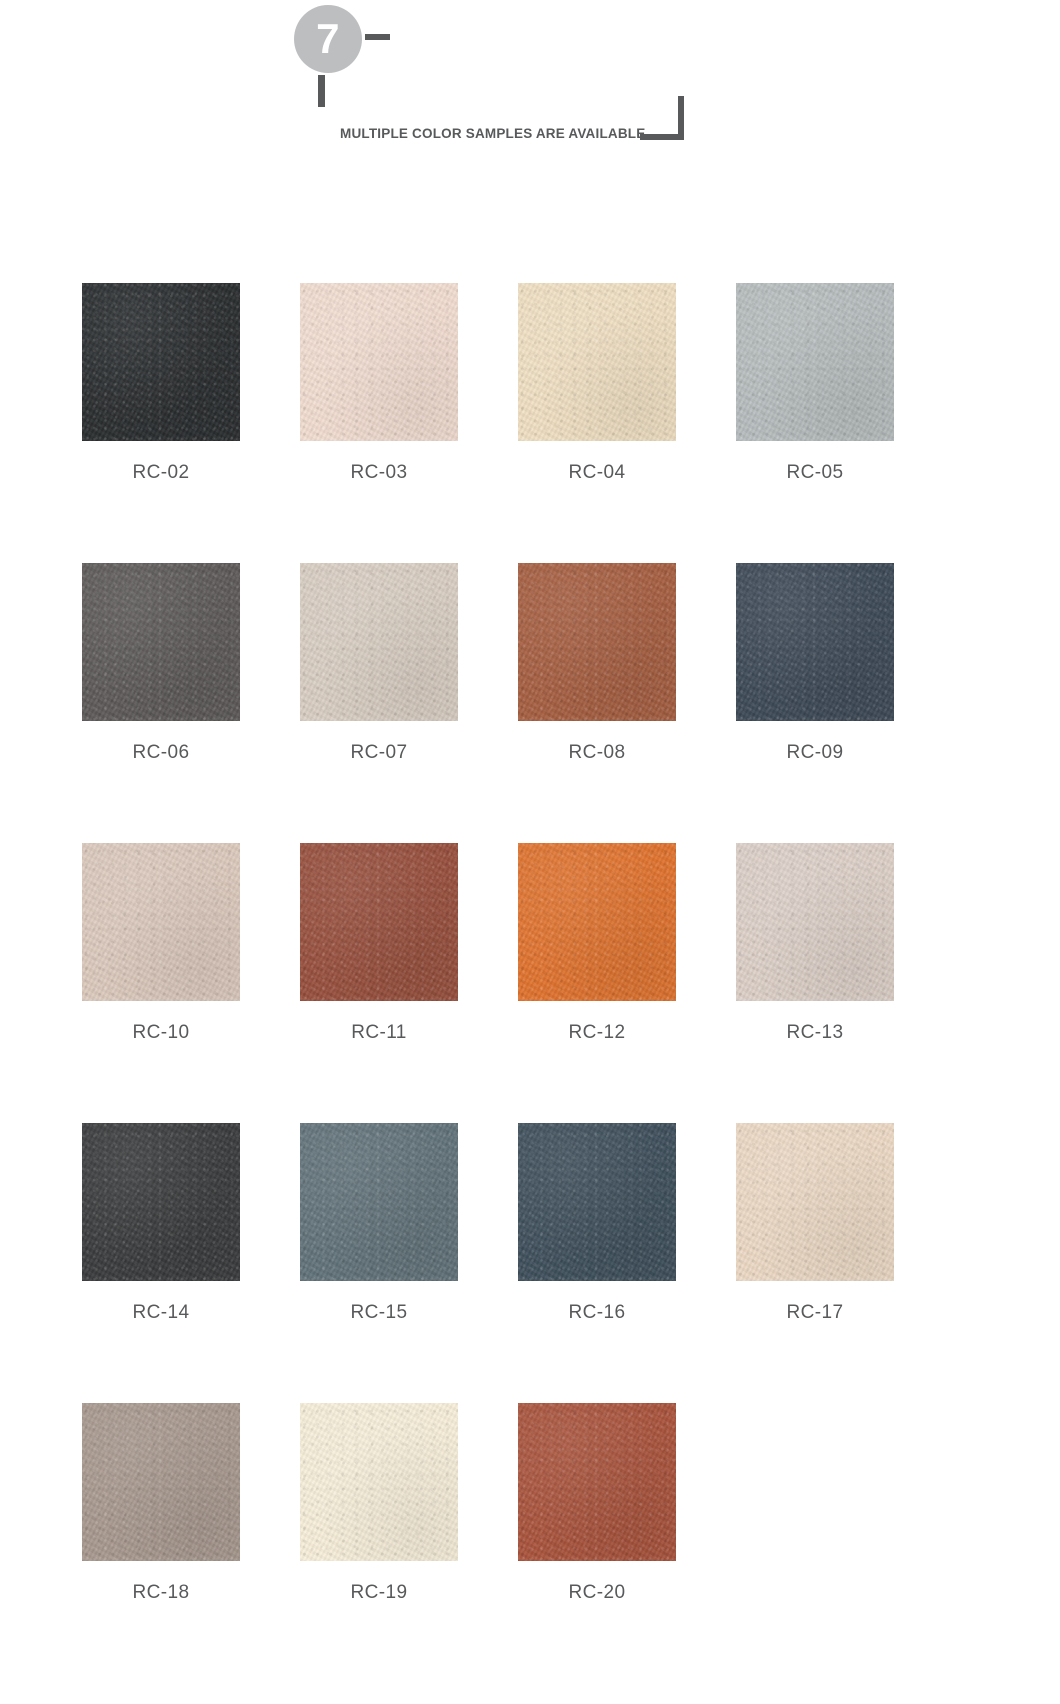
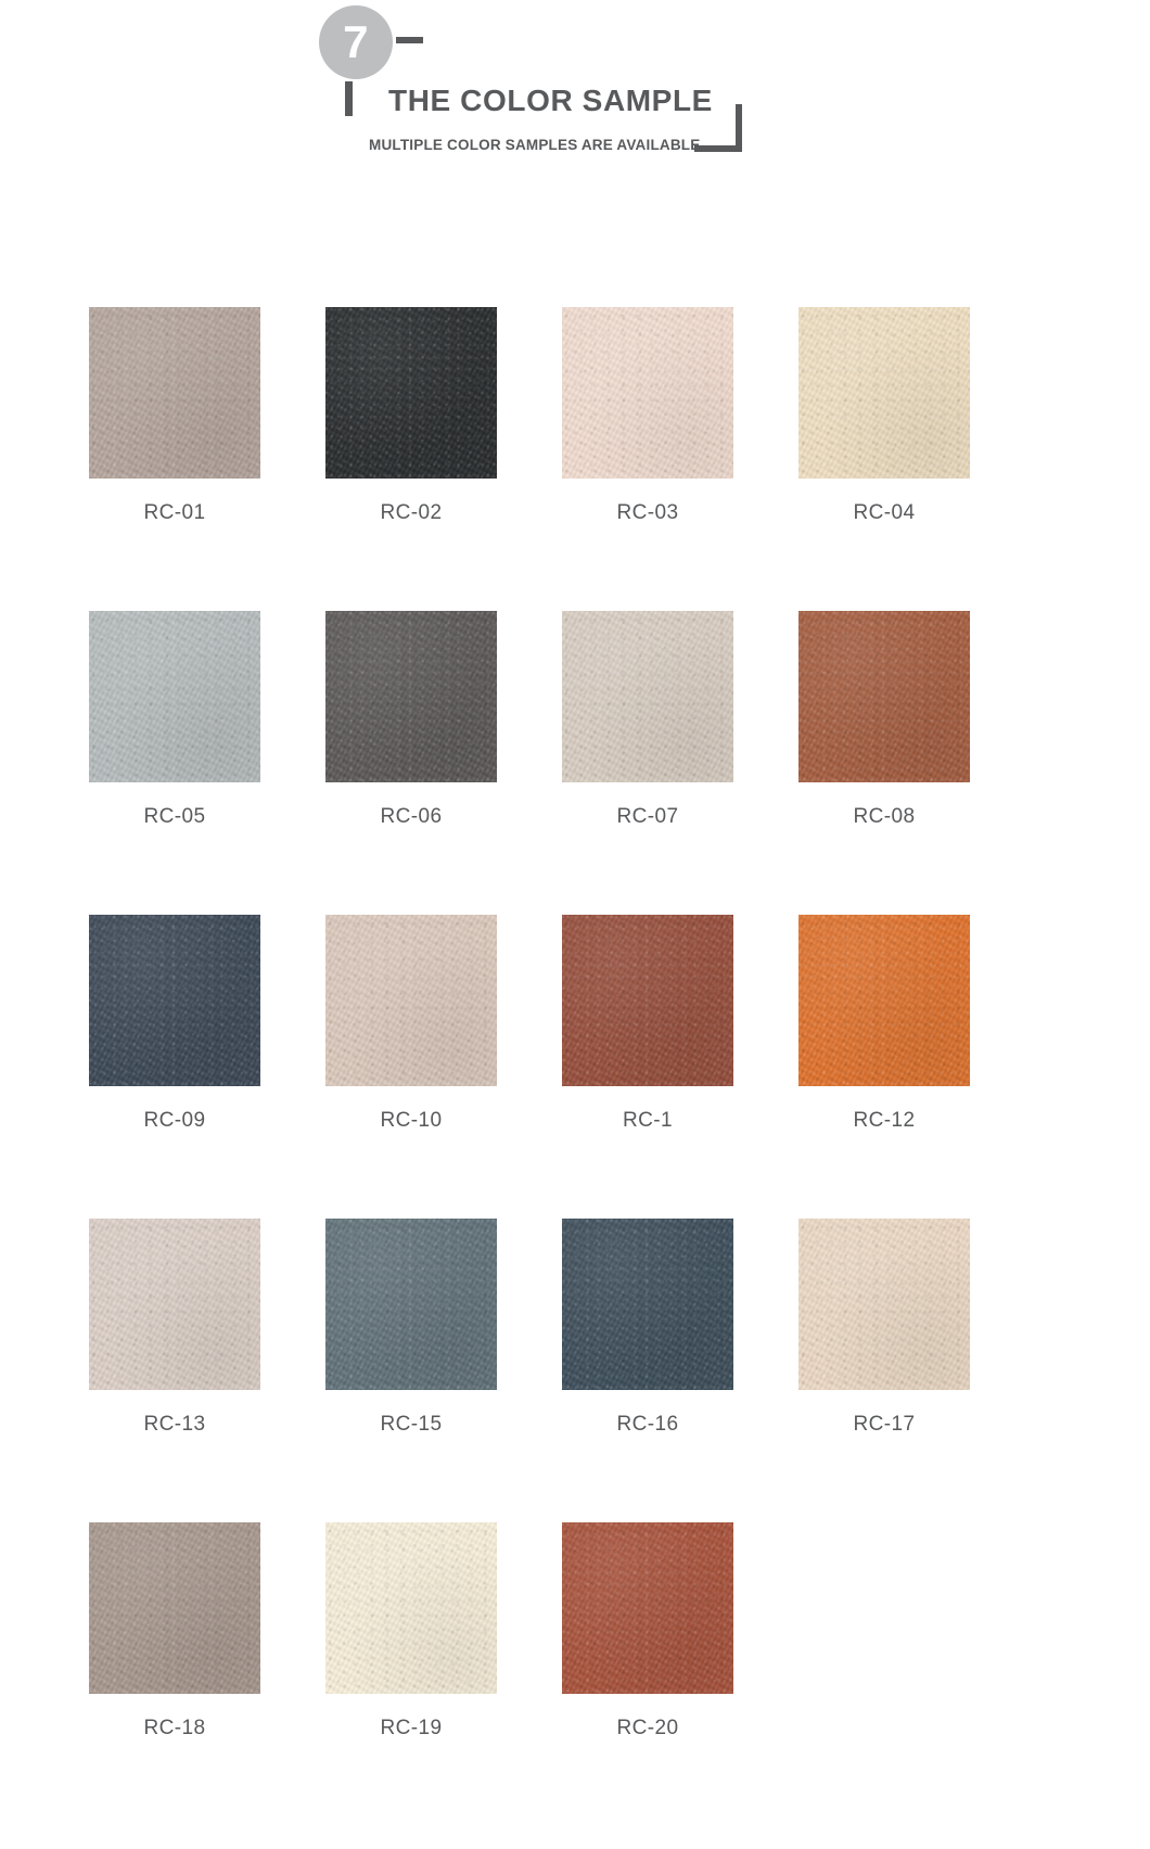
  7
+ THE COLOR SAMPLE
  MULTIPLE COLOR SAMPLES ARE AVAILABL
+ RC-01
  RC-02
  RC-03
  RC-04
  RC-05
  RC-06
  RC-07
  RC-08
  RC-09
  RC-10
- RC-11
+ RC-1
  RC-12
  RC-13
- RC-14
  RC-15
  RC-16
  RC-17
  RC-18
  RC-19
  RC-20
